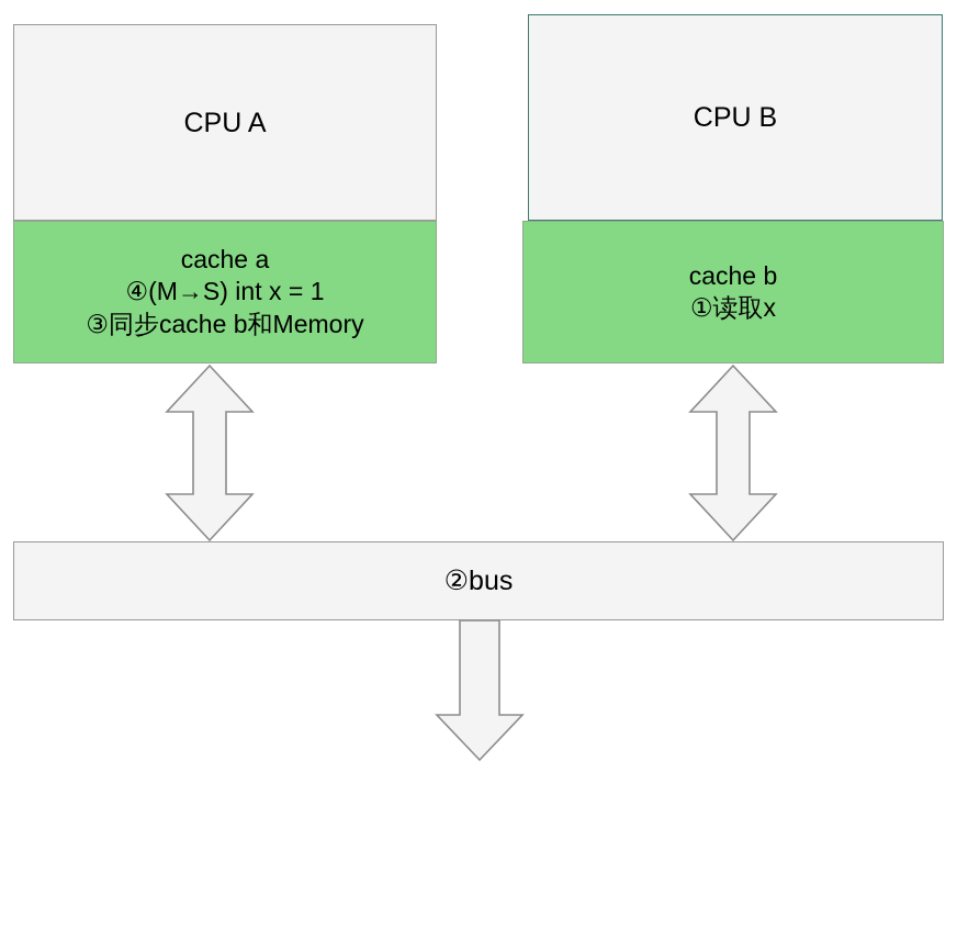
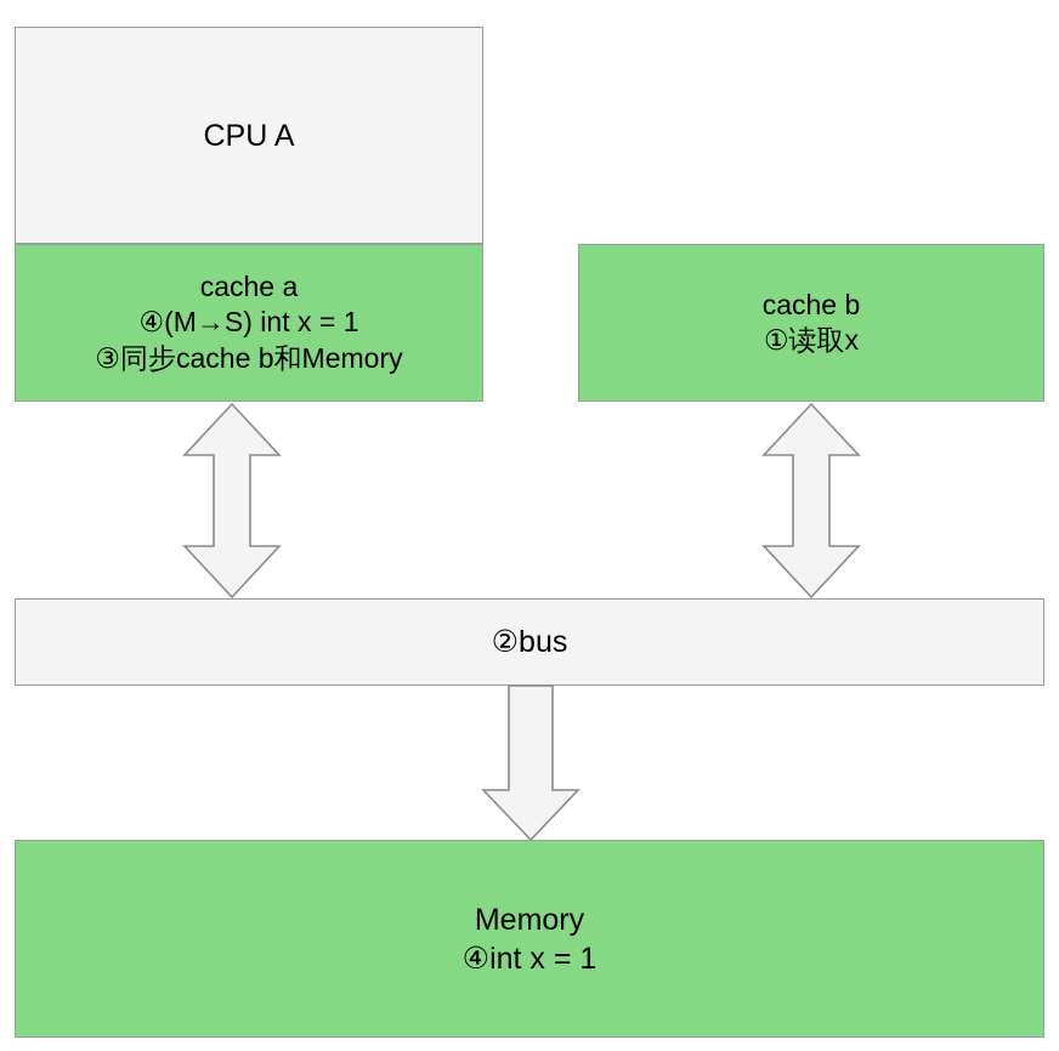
  CPU A
  cache a
  ④(M→S) int x = 1
  ③同步cache b和Memory
- CPU B
  cache b
  ①读取x
  ②bus
+ Memory
+ ④int x = 1
